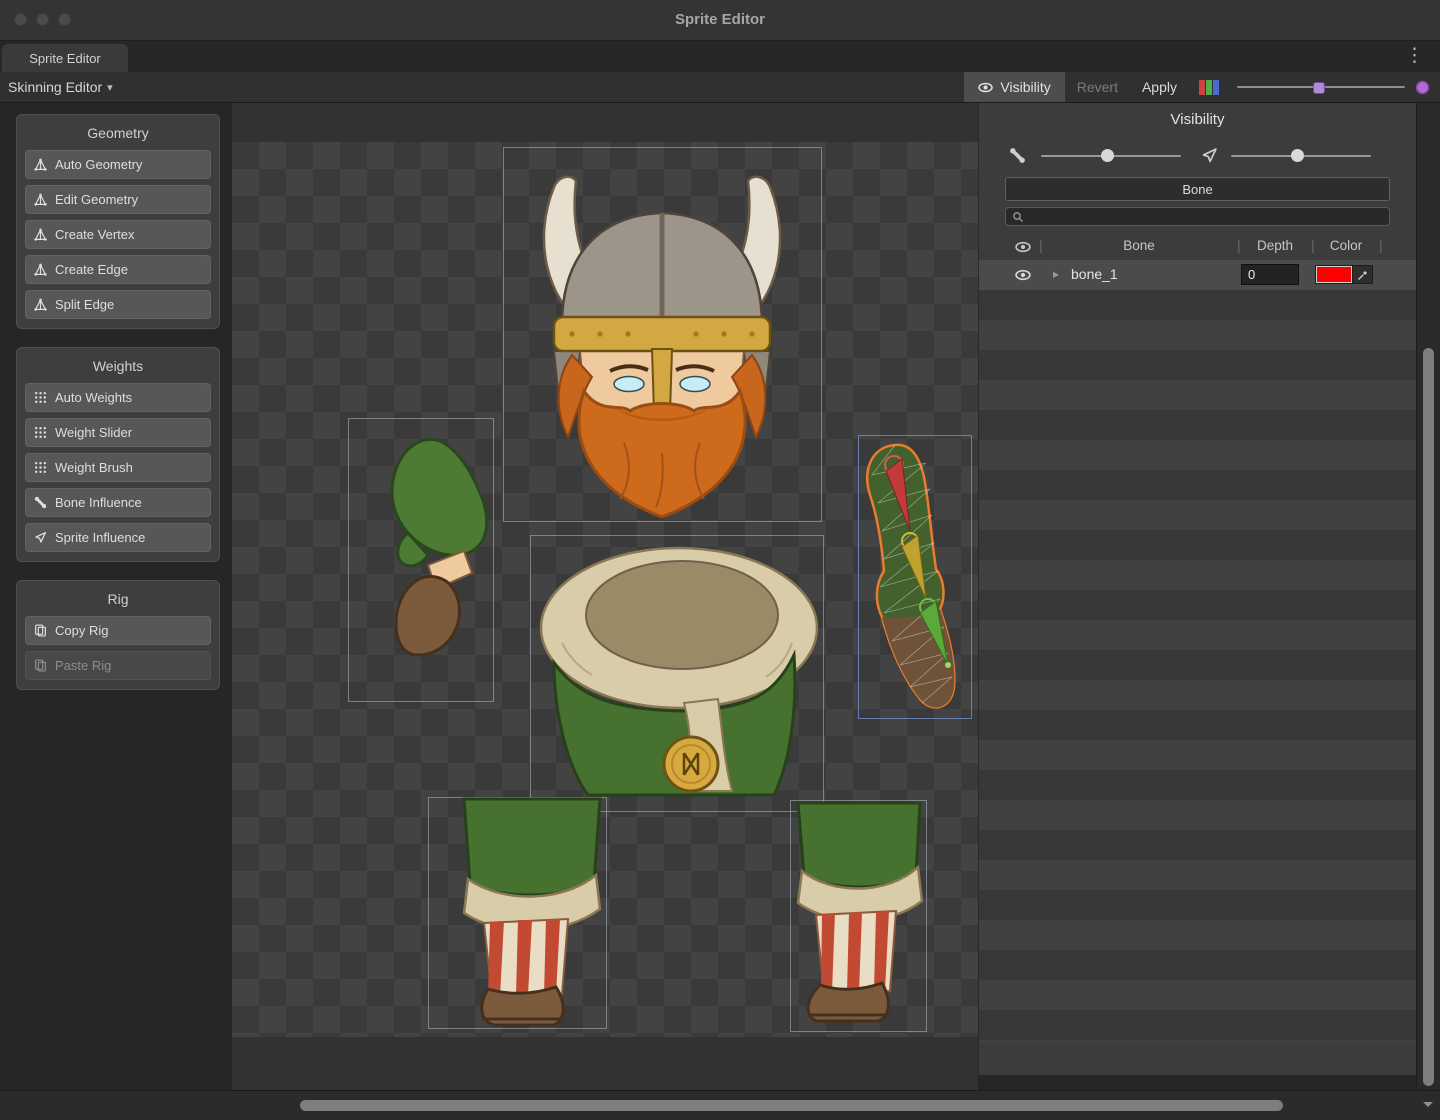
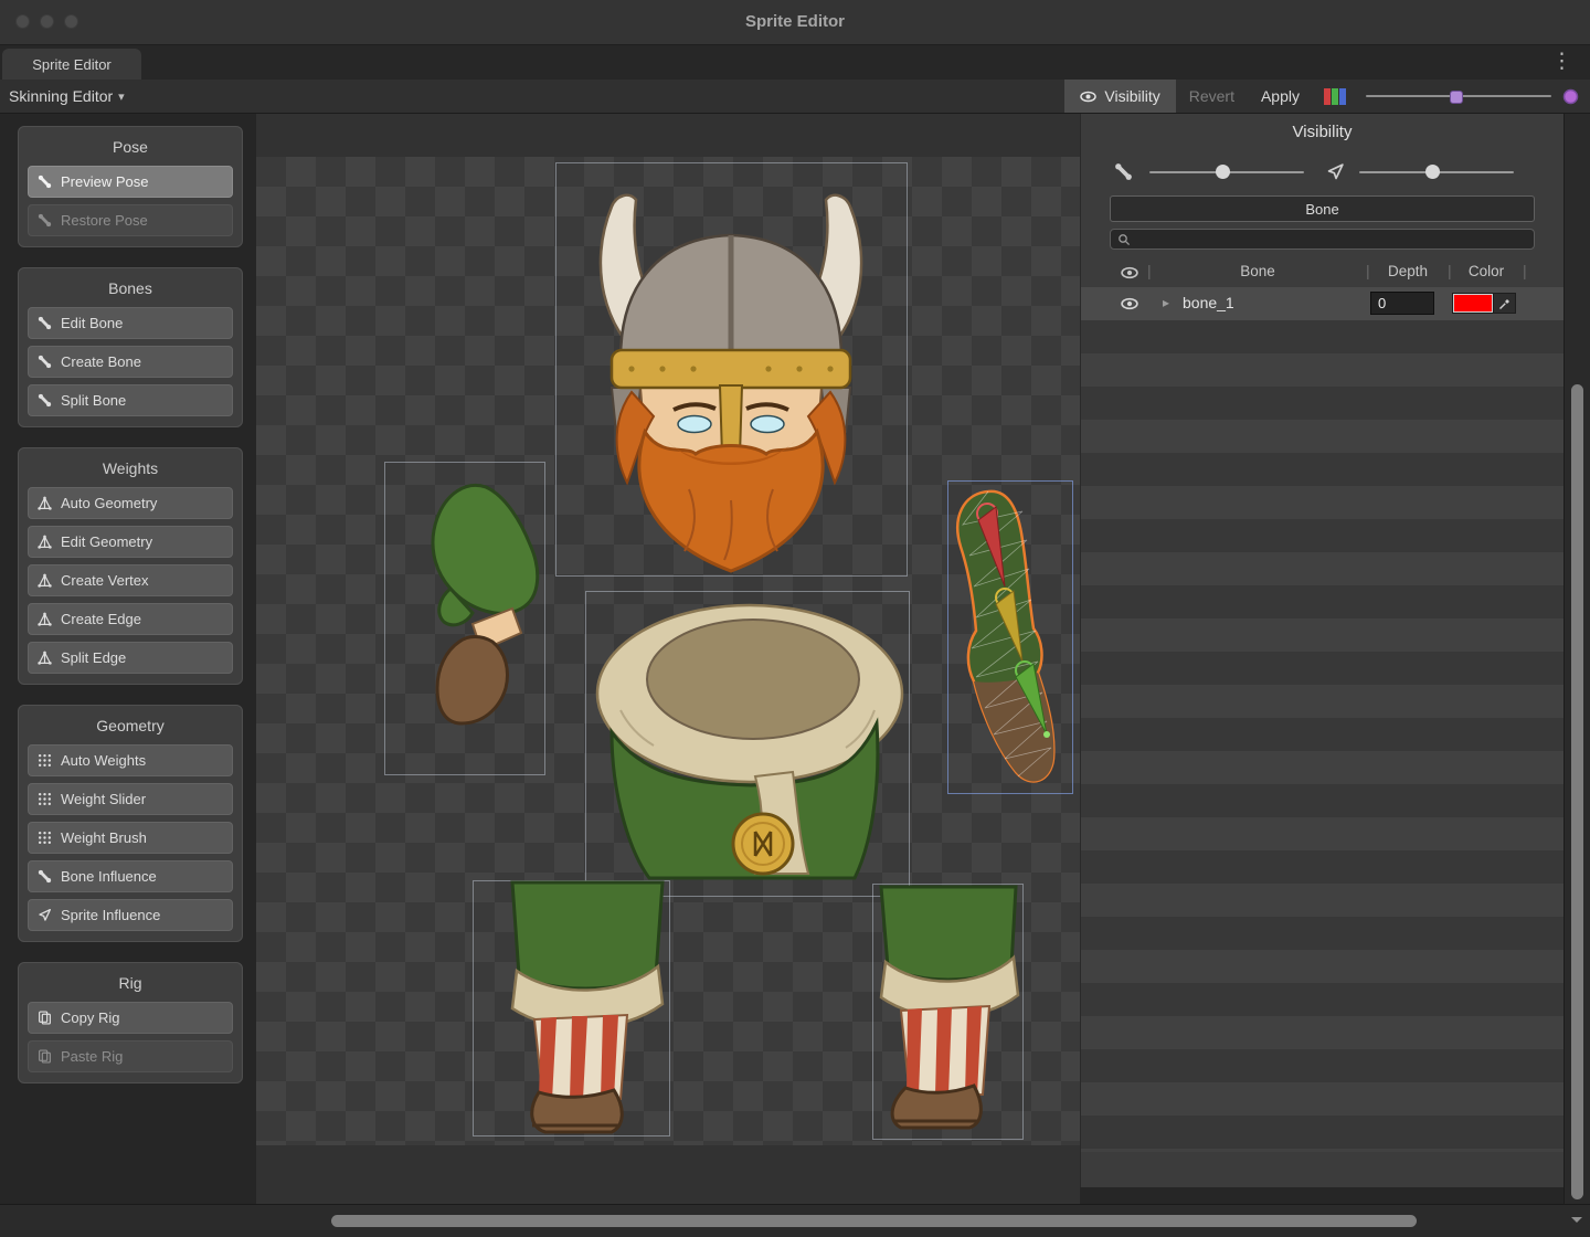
  Sprite Editor
  Sprite Editor
  ⋮
  Skinning Editor
  ▾
  Visibility
  Revert
  Apply
+ Pose
+ Preview Pose
+ Restore Pose
+ Bones
+ Edit Bone
+ Create Bone
+ Split Bone
- Geometry
+ Weights
  Auto Geometry
  Edit Geometry
  Create Vertex
  Create Edge
  Split Edge
- Weights
+ Geometry
  Auto Weights
  Weight Slider
  Weight Brush
  Bone Influence
  Sprite Influence
  Rig
  Copy Rig
  Paste Rig
  Visibility
  Bone
  |
  Bone
  |
  Depth
  |
  Color
  |
  ▸
  bone_1
  0
